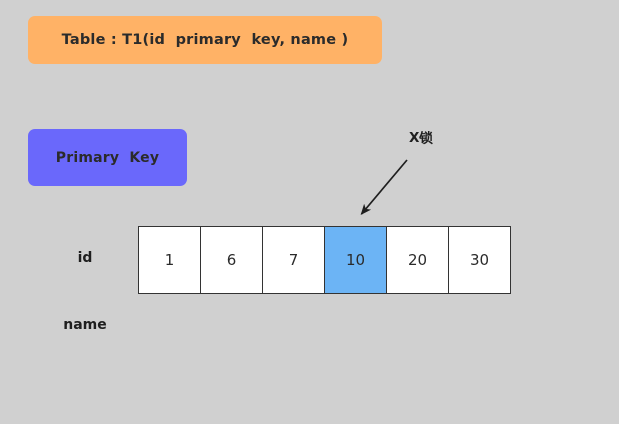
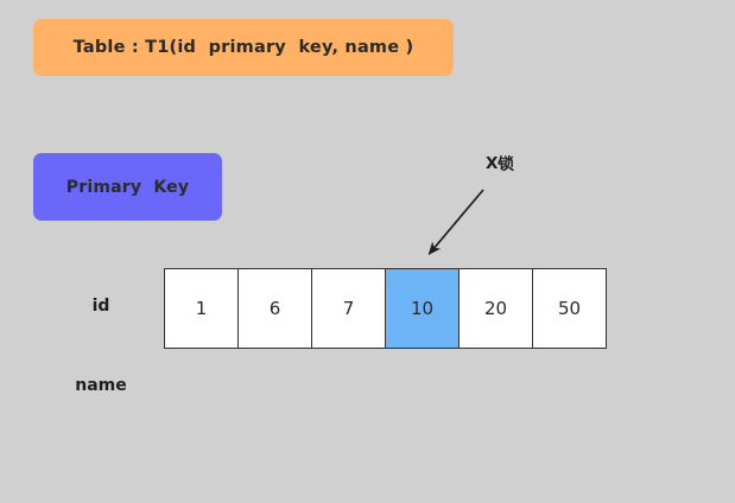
  Table : T1(id primary key, name )
  Primary Key
  X锁
  id
  name
- 1	6	7	10	20	30
+ 1	6	7	10	20	50
